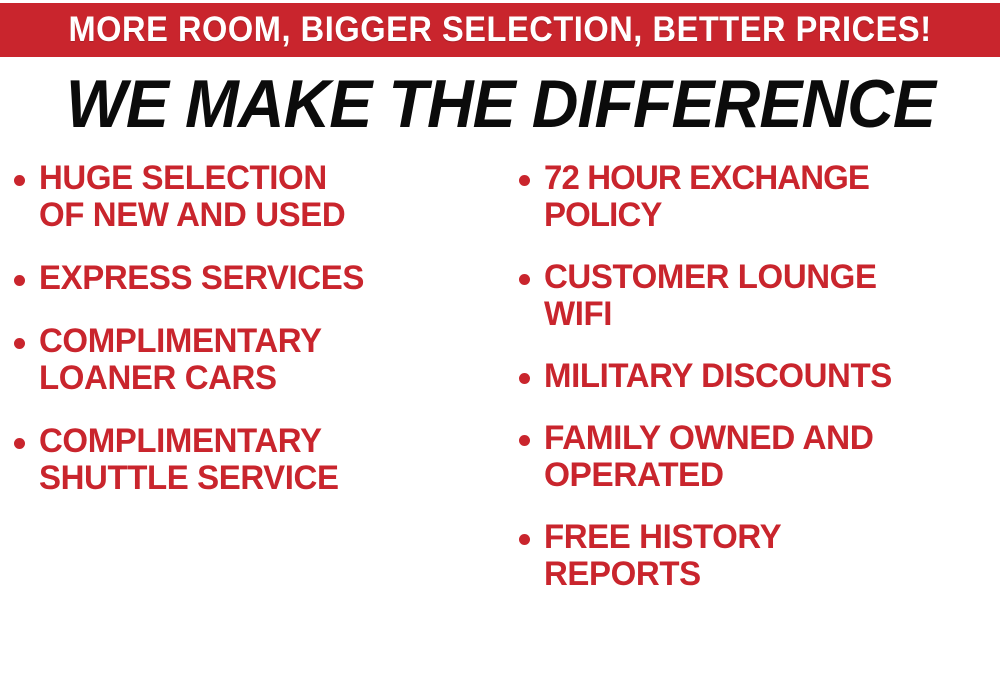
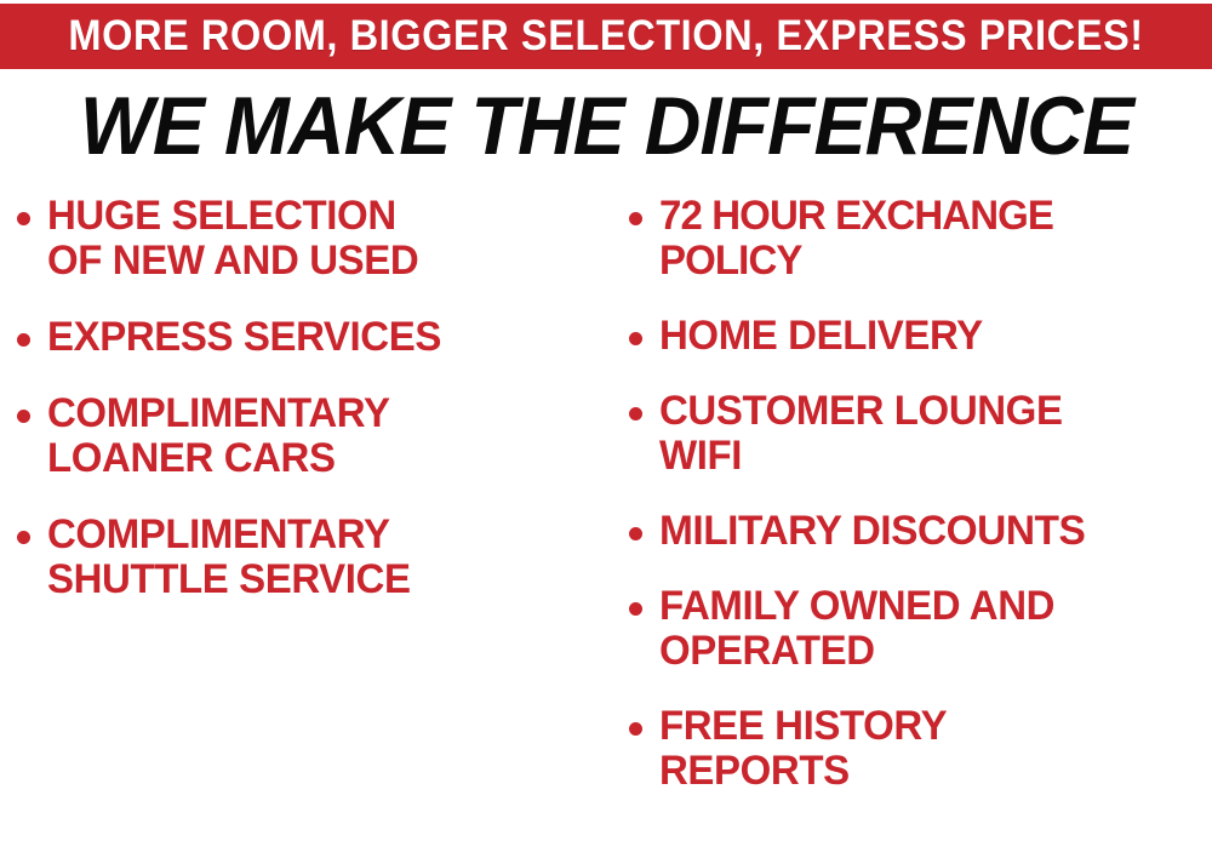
- MORE ROOM, BIGGER SELECTION, BETTER PRICES!
+ MORE ROOM, BIGGER SELECTION, EXPRESS PRICES!
  WE MAKE THE DIFFERENCE
  HUGE SELECTION
  OF NEW AND USED
  EXPRESS SERVICES
  COMPLIMENTARY
  LOANER CARS
  COMPLIMENTARY
  SHUTTLE SERVICE
  72 HOUR EXCHANGE
  POLICY
+ HOME DELIVERY
  CUSTOMER LOUNGE
  WIFI
  MILITARY DISCOUNTS
  FAMILY OWNED AND
  OPERATED
  FREE HISTORY
  REPORTS
